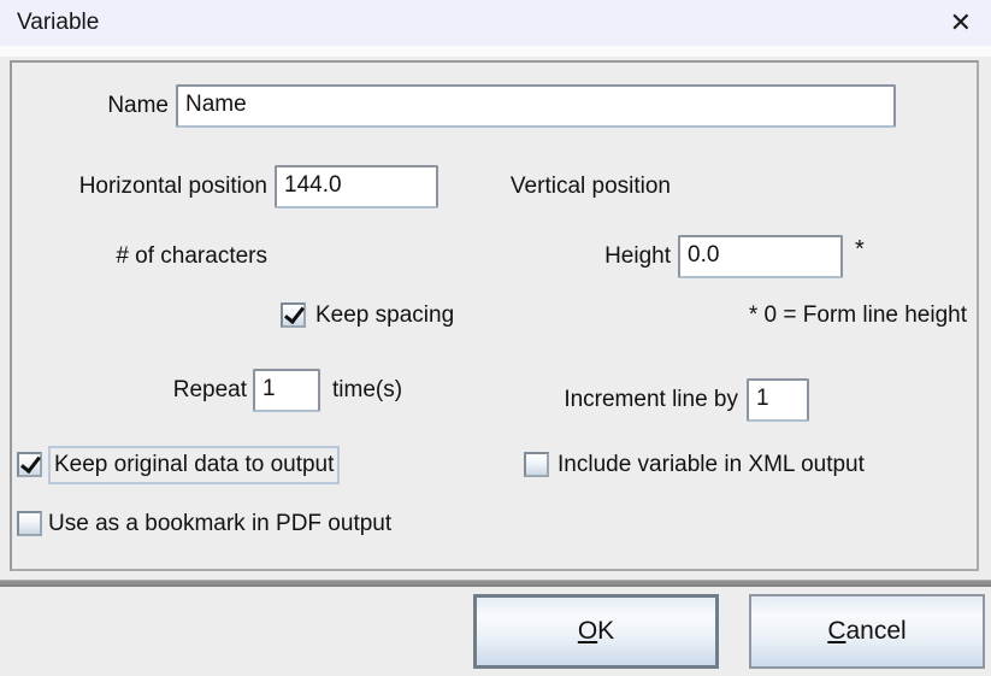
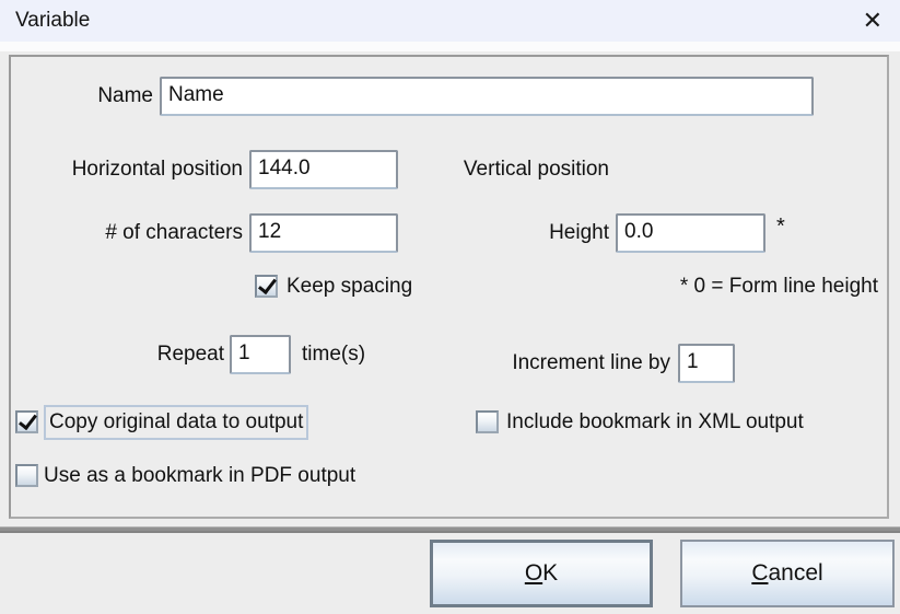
  Variable
  ✕
  Name
  Name
  Horizontal position
  144.0
  Vertical position
  # of characters
+ 12
  Height
  0.0
  *
  Keep spacing
  * 0 = Form line height
  Repeat
  1
  time(s)
  Increment line by
  1
- Keep original data to output
+ Copy original data to output
- Include variable in XML output
+ Include bookmark in XML output
  Use as a bookmark in PDF output
  O
  K
  C
  ancel
